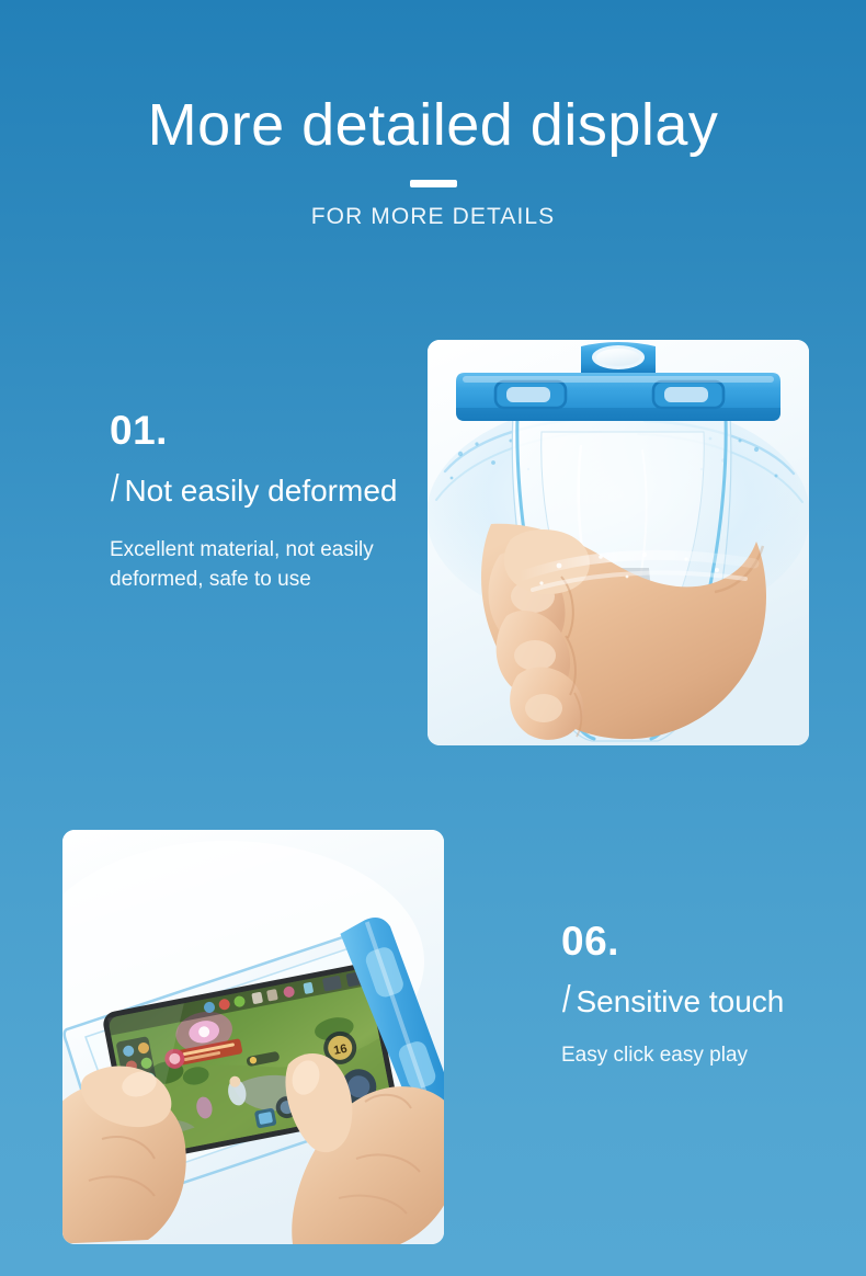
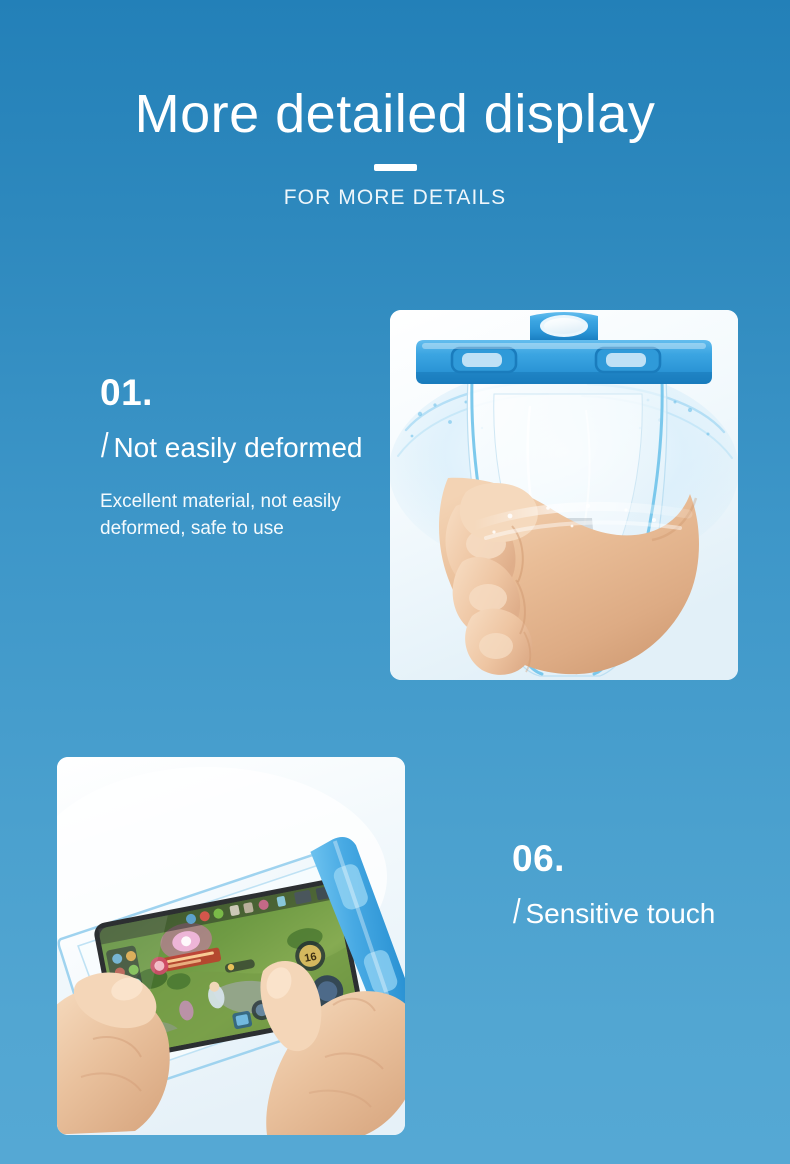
  More detailed display
  FOR MORE DETAILS
  01.
  /
  Not easily deformed
  Excellent material, not easily deformed, safe to use
  06.
  /
  Sensitive touch
- Easy click easy play
